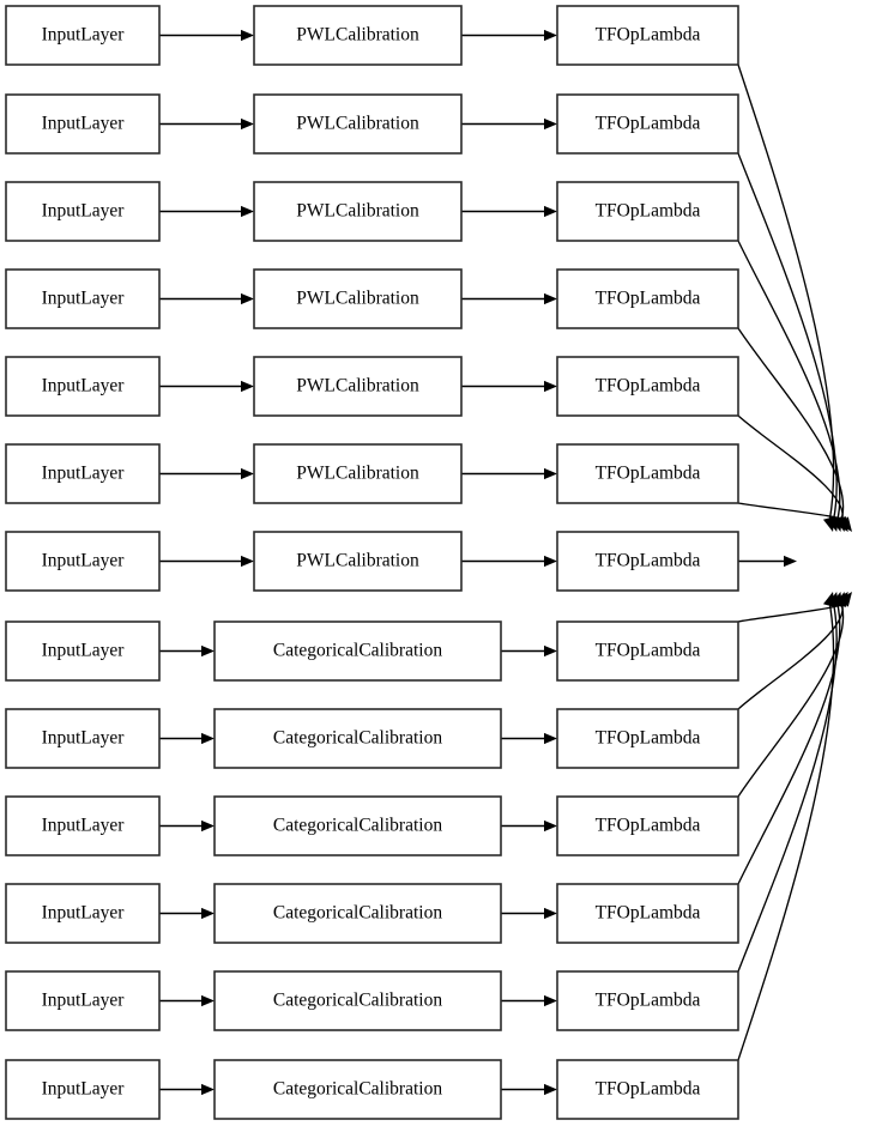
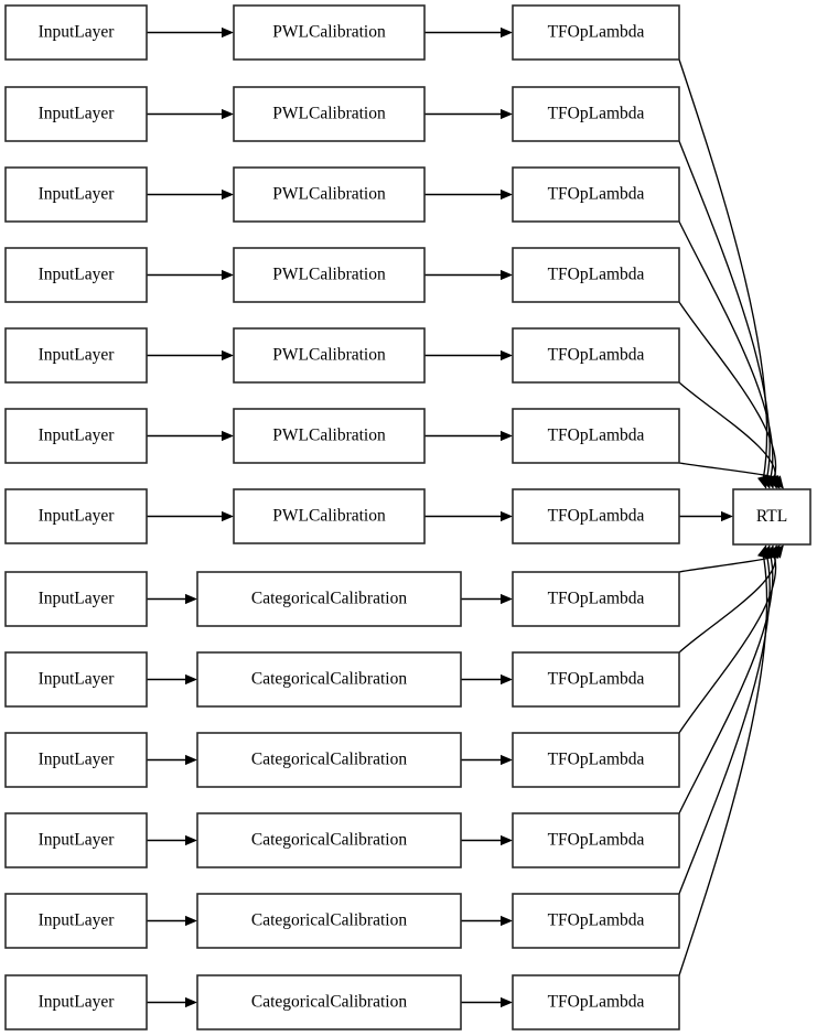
  InputLayer
  PWLCalibration
  TFOpLambda
  InputLayer
  PWLCalibration
  TFOpLambda
  InputLayer
  PWLCalibration
  TFOpLambda
  InputLayer
  PWLCalibration
  TFOpLambda
  InputLayer
  PWLCalibration
  TFOpLambda
  InputLayer
  PWLCalibration
  TFOpLambda
  InputLayer
  PWLCalibration
  TFOpLambda
  InputLayer
  CategoricalCalibration
  TFOpLambda
  InputLayer
  CategoricalCalibration
  TFOpLambda
  InputLayer
  CategoricalCalibration
  TFOpLambda
  InputLayer
  CategoricalCalibration
  TFOpLambda
  InputLayer
  CategoricalCalibration
  TFOpLambda
  InputLayer
  CategoricalCalibration
  TFOpLambda
+ RTL
